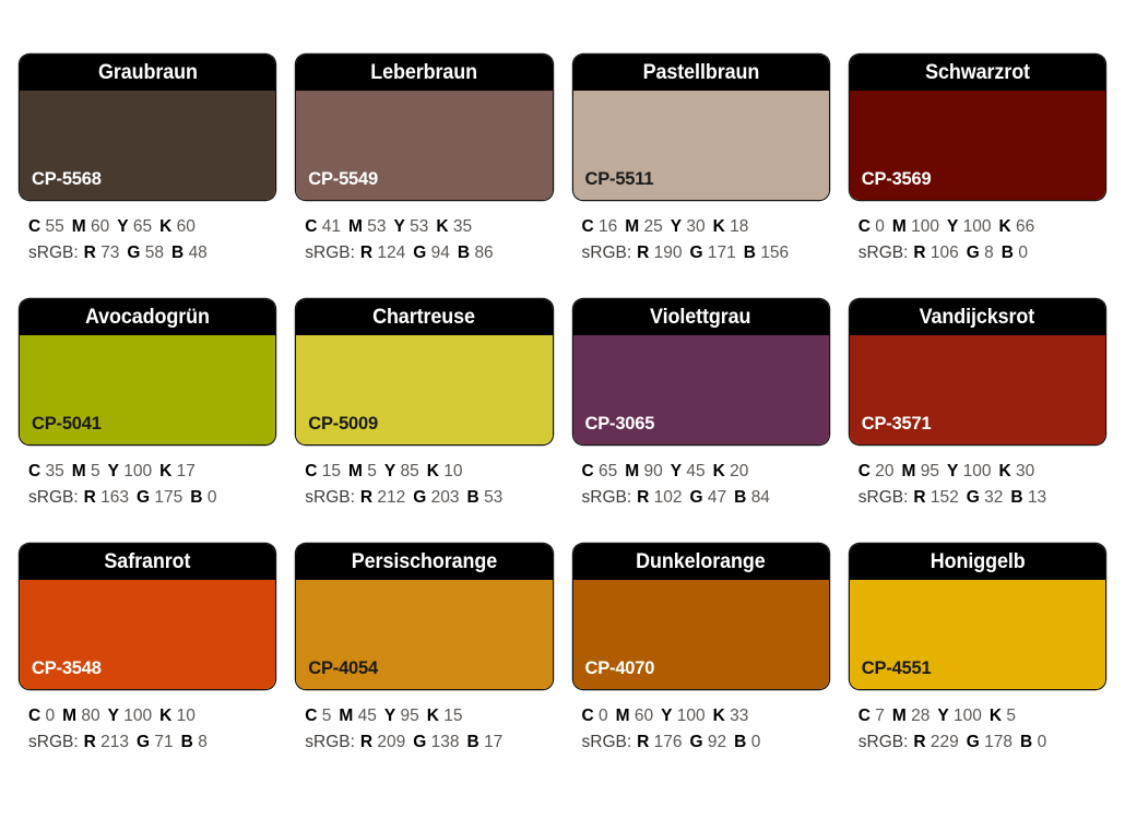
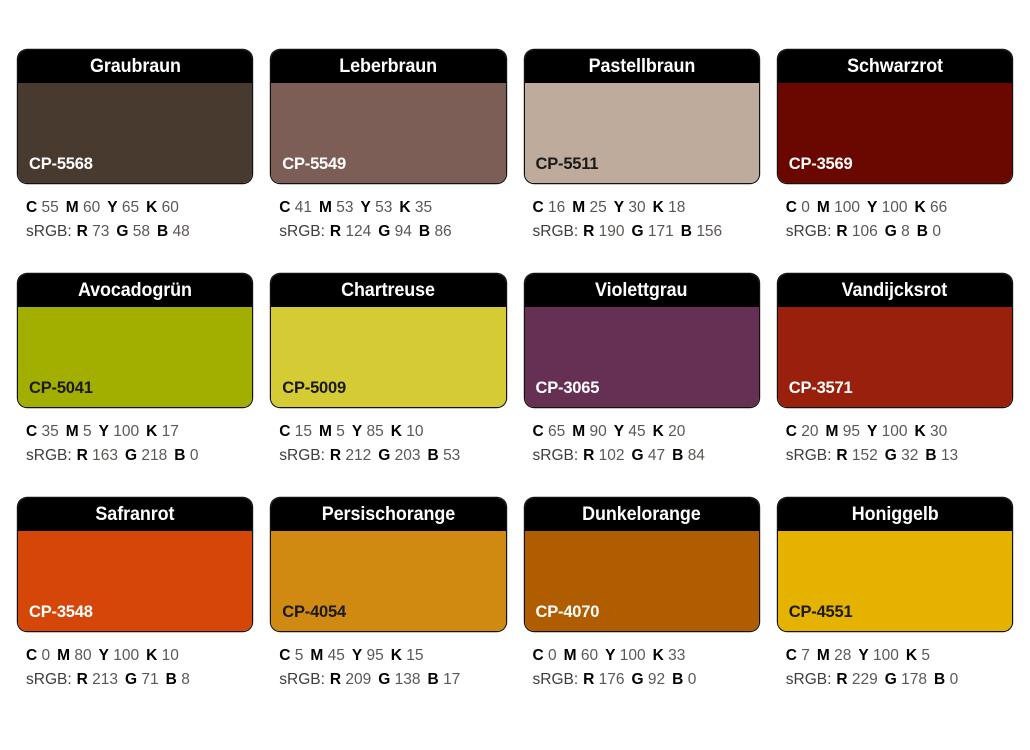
  Graubraun
  CP-5568
  C 55 M 60 Y 65 K 60
  sRGB: R 73 G 58 B 48
  Leberbraun
  CP-5549
  C 41 M 53 Y 53 K 35
  sRGB: R 124 G 94 B 86
  Pastellbraun
  CP-5511
  C 16 M 25 Y 30 K 18
  sRGB: R 190 G 171 B 156
  Schwarzrot
  CP-3569
  C 0 M 100 Y 100 K 66
  sRGB: R 106 G 8 B 0
  Avocadogrün
  CP-5041
  C 35 M 5 Y 100 K 17
- sRGB: R 163 G 175 B 0
+ sRGB: R 163 G 218 B 0
  Chartreuse
  CP-5009
  C 15 M 5 Y 85 K 10
  sRGB: R 212 G 203 B 53
  Violettgrau
  CP-3065
  C 65 M 90 Y 45 K 20
  sRGB: R 102 G 47 B 84
  Vandijcksrot
  CP-3571
  C 20 M 95 Y 100 K 30
  sRGB: R 152 G 32 B 13
  Safranrot
  CP-3548
  C 0 M 80 Y 100 K 10
  sRGB: R 213 G 71 B 8
  Persischorange
  CP-4054
  C 5 M 45 Y 95 K 15
  sRGB: R 209 G 138 B 17
  Dunkelorange
  CP-4070
  C 0 M 60 Y 100 K 33
  sRGB: R 176 G 92 B 0
  Honiggelb
  CP-4551
  C 7 M 28 Y 100 K 5
  sRGB: R 229 G 178 B 0
